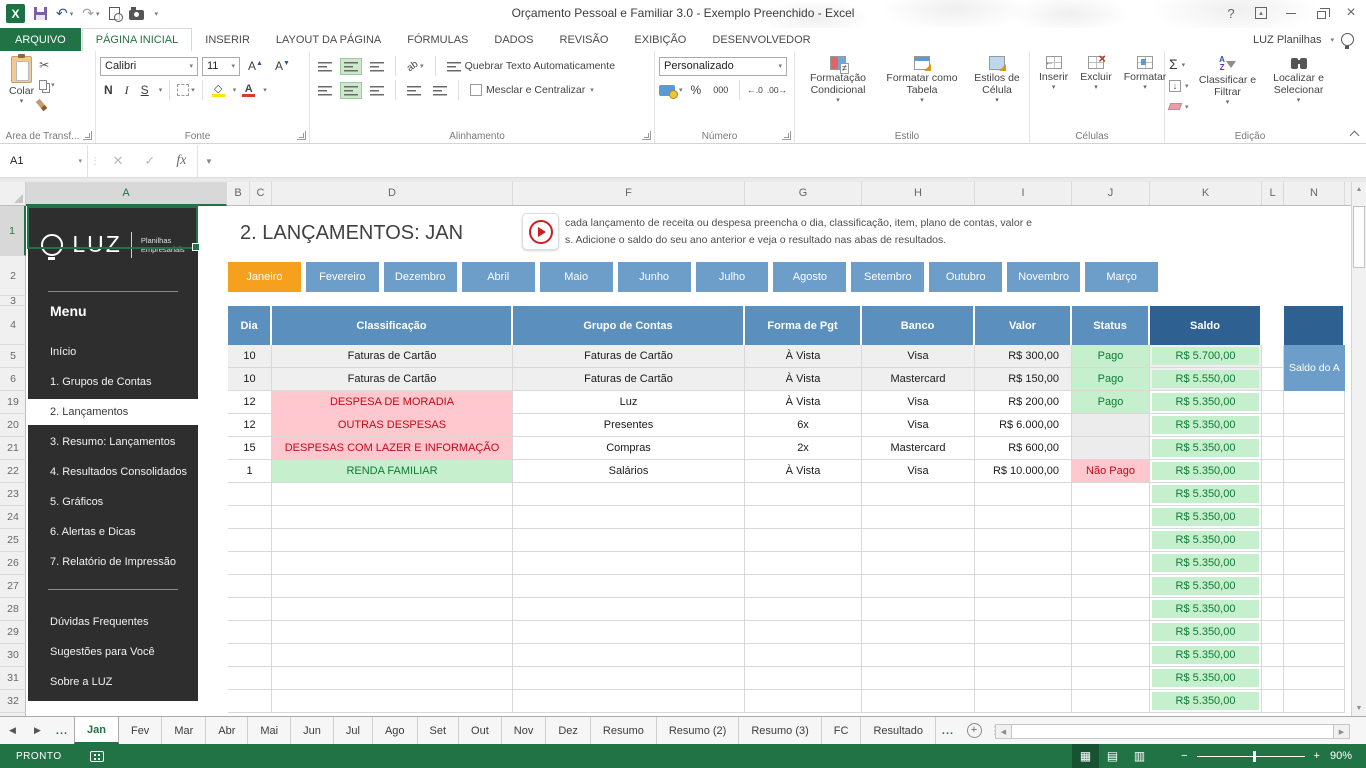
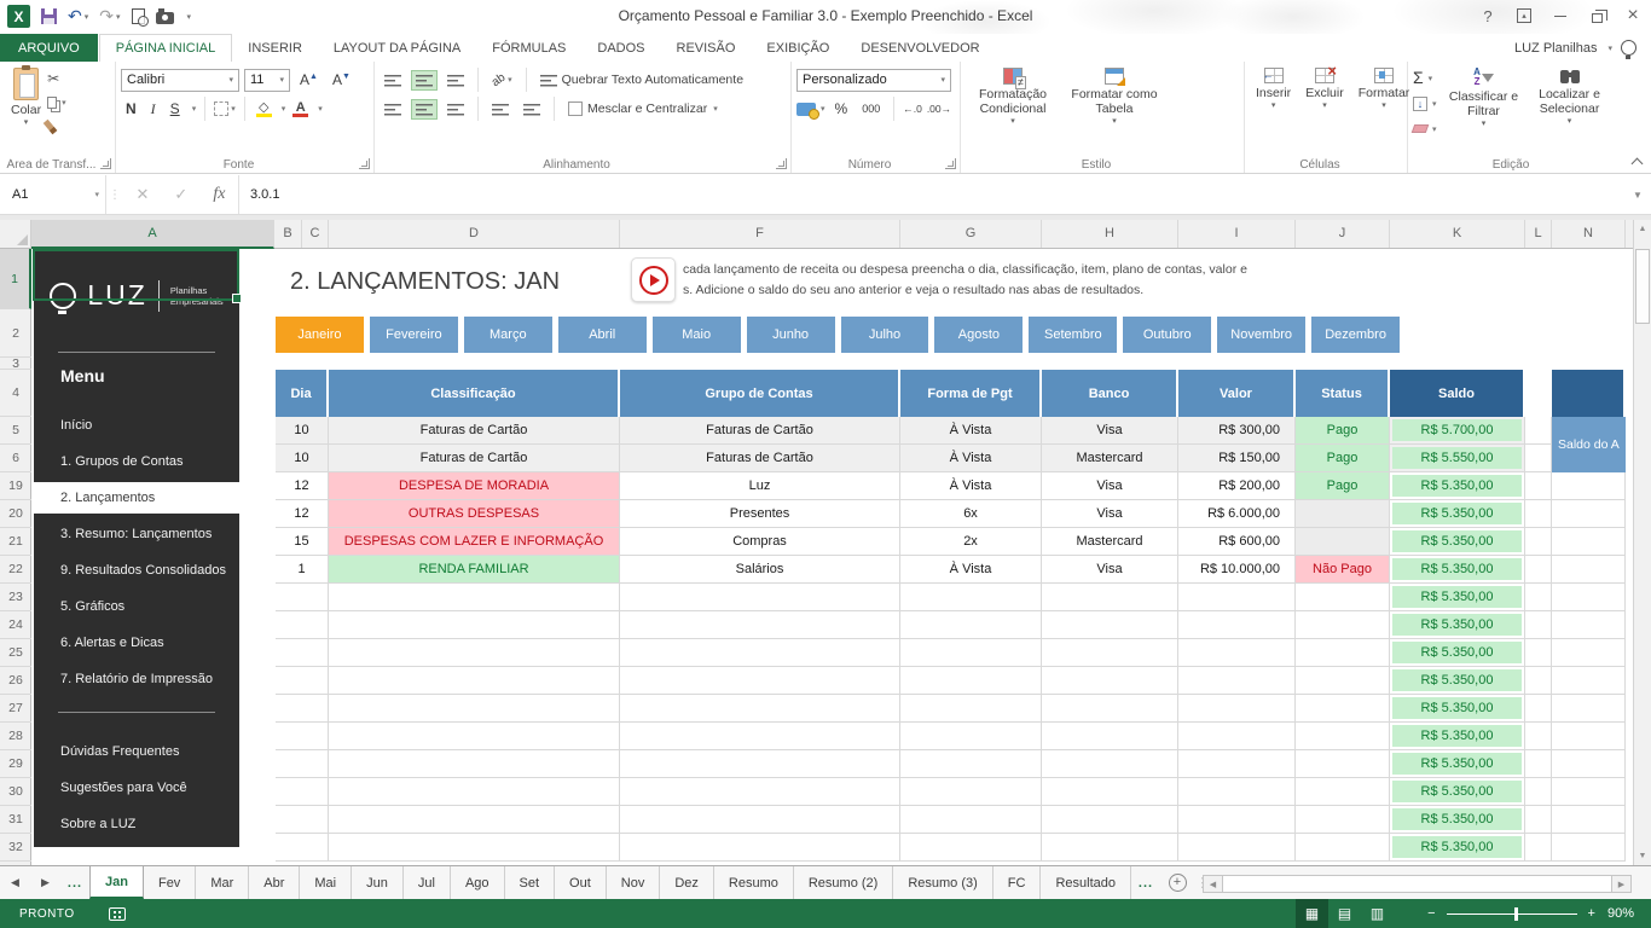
  X
  ↶
  ↷
  Orçamento Pessoal e Familiar 3.0 - Exemplo Preenchido - Excel
  ?
  ×
  ARQUIVO
  PÁGINA INICIAL
  INSERIR
  LAYOUT DA PÁGINA
  FÓRMULAS
  DADOS
  REVISÃO
  EXIBIÇÃO
  DESENVOLVEDOR
  LUZ Planilhas
  Colar
  ✂
  Área de Transf...
  Calibri
  11
  N
  I
  S
  ◇
  A
  Fonte
  Quebrar Texto Automaticamente
  Mesclar e Centralizar
  Alinhamento
  Personalizado
  %
  000
  ←.0
  .00→
  Número
  Formatação Condicional
  Formatar como Tabela
- Estilos de Célula
  Estilo
  Inserir
  Excluir
  Formatar
  Células
  Σ
  ↓
  A
  Z
  Classificar e Filtrar
  Localizar e Selecionar
  Edição
  A1
  ⋮
  ✕
  ✓
  fx
+ 3.0.1
  ▼
  A
  B
  C
  D
  F
  G
  H
  I
  J
  K
  L
  N
  1
  2
  3
  4
  5
  6
  19
  20
  21
  22
  23
  24
  25
  26
  27
  28
  29
  30
  31
  32
  Empresariais
  Menu
  Início
  1. Grupos de Contas
  2. Lançamentos
  3. Resumo: Lançamentos
- 4. Resultados Consolidados
+ 9. Resultados Consolidados
  5. Gráficos
  6. Alertas e Dicas
  7. Relatório de Impressão
  Dúvidas Frequentes
  Sugestões para Você
  Sobre a LUZ
  2. LANÇAMENTOS: JAN
  cada lançamento de receita ou despesa preencha o dia, classificação, item, plano de contas, valor e
  s. Adicione o saldo do seu ano anterior e veja o resultado nas abas de resultados.
  Janeiro
  Fevereiro
- Dezembro
+ Março
  Abril
  Maio
  Junho
  Julho
  Agosto
  Setembro
  Outubro
  Novembro
- Março
+ Dezembro
  Dia
  Classificação
  Grupo de Contas
  Forma de Pgt
  Banco
  Valor
  Status
  Saldo
  10
  Faturas de Cartão
  Faturas de Cartão
  À Vista
  Visa
  R$ 300,00
  Pago
  R$ 5.700,00
  10
  Faturas de Cartão
  Faturas de Cartão
  À Vista
  Mastercard
  R$ 150,00
  Pago
  R$ 5.550,00
  12
  DESPESA DE MORADIA
  Luz
  À Vista
  Visa
  R$ 200,00
  Pago
  R$ 5.350,00
  12
  OUTRAS DESPESAS
  Presentes
  6x
  Visa
  R$ 6.000,00
  R$ 5.350,00
  15
  DESPESAS COM LAZER E INFORMAÇÃO
  Compras
  2x
  Mastercard
  R$ 600,00
  R$ 5.350,00
  1
  RENDA FAMILIAR
  Salários
  À Vista
  Visa
  R$ 10.000,00
  Não Pago
  R$ 5.350,00
  R$ 5.350,00
  R$ 5.350,00
  R$ 5.350,00
  R$ 5.350,00
  R$ 5.350,00
  R$ 5.350,00
  R$ 5.350,00
  R$ 5.350,00
  R$ 5.350,00
  R$ 5.350,00
  Saldo do A
  ◀
  ▶
  ...
  Jan
  Fev
  Mar
  Abr
  Mai
  Jun
  Jul
  Ago
  Set
  Out
  Nov
  Dez
  Resumo
  Resumo (2)
  Resumo (3)
  FC
  Resultado
  ...
  +
  PRONTO
  ▦
  ▤
  ▥
  −
  +
  90%
